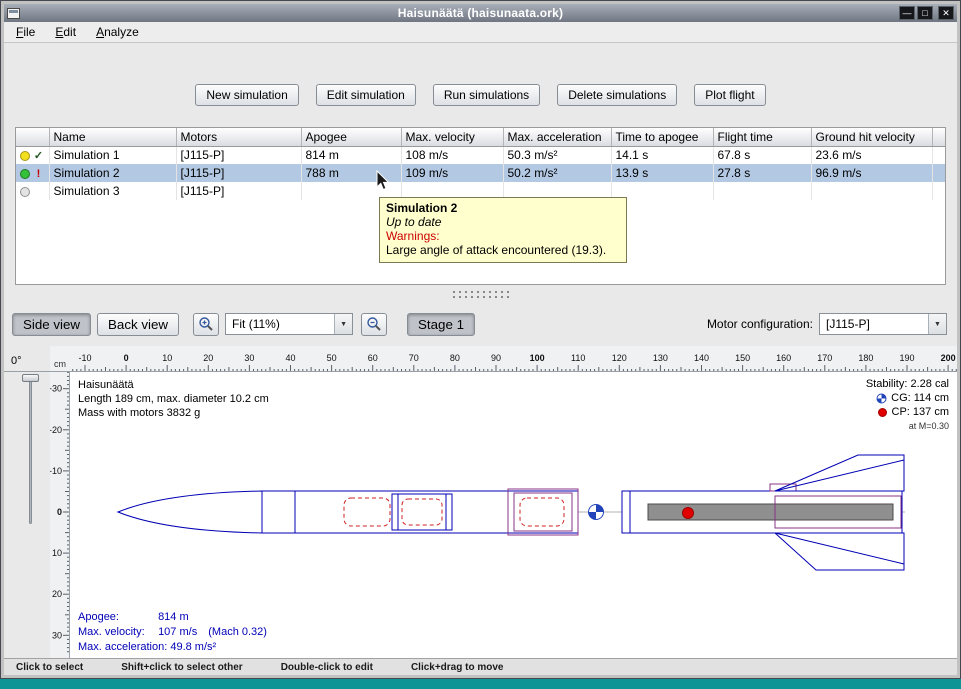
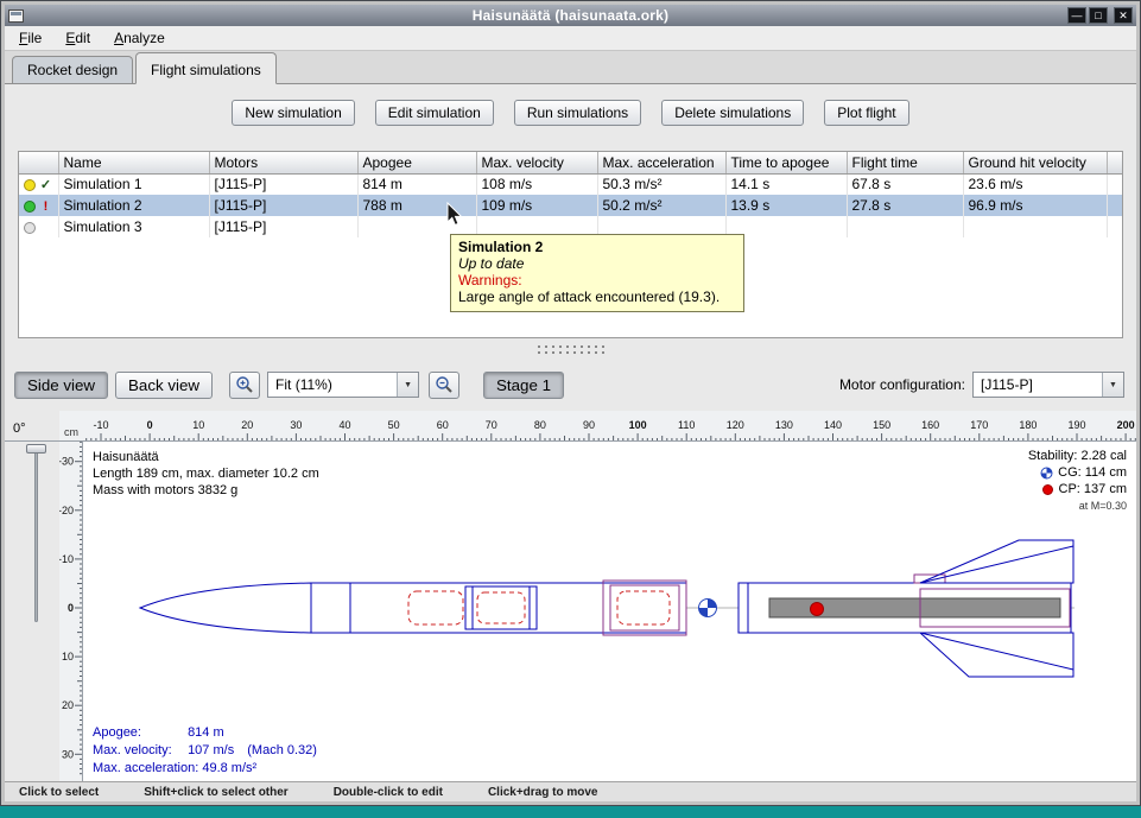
  Haisunäätä (haisunaata.ork)
  —
  □
  ✕
  File
  Edit
  Analyze
+ Rocket design
+ Flight simulations
  New simulation
  Edit simulation
  Run simulations
  Delete simulations
  Plot flight
  	Name	Motors	Apogee	Max. velocity	Max. acceleration	Time to apogee	Flight time	Ground hit velocity
  ✓	Simulation 1	[J115-P]	814 m	108 m/s	50.3 m/s²	14.1 s	67.8 s	23.6 m/s
  !	Simulation 2	[J115-P]	788 m	109 m/s	50.2 m/s²	13.9 s	27.8 s	96.9 m/s
  	Simulation 3	[J115-P]
  Simulation 2
  Up to date
  Warnings:
  Large angle of attack encountered (19.3).
  Side view
  Back view
  Fit (11%)
  Stage 1
  Motor configuration:
  [J115-P]
  0°
  cm
  -10
  0
  10
  20
  30
  40
  50
  60
  70
  80
  90
  100
  110
  120
  130
  140
  150
  160
  170
  180
  190
  200
  -30
  -20
  -10
  0
  10
  20
  30
  Haisunäätä
  Length 189 cm, max. diameter 10.2 cm
  Mass with motors 3832 g
  Stability: 2.28 cal
  CG: 114 cm
  CP: 137 cm
  at M=0.30
  Apogee: 814 m
  Max. velocity: 107 m/s (Mach 0.32)
  Max. acceleration: 49.8 m/s²
  Click to select
  Shift+click to select other
  Double-click to edit
  Click+drag to move
